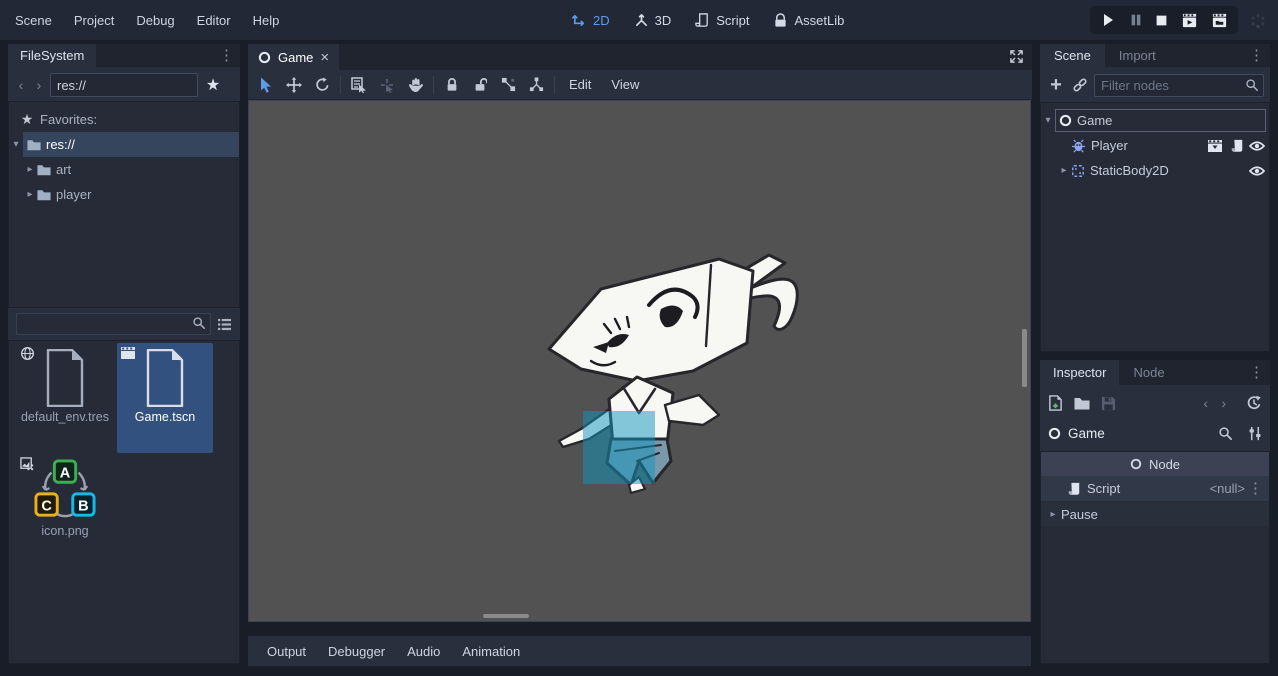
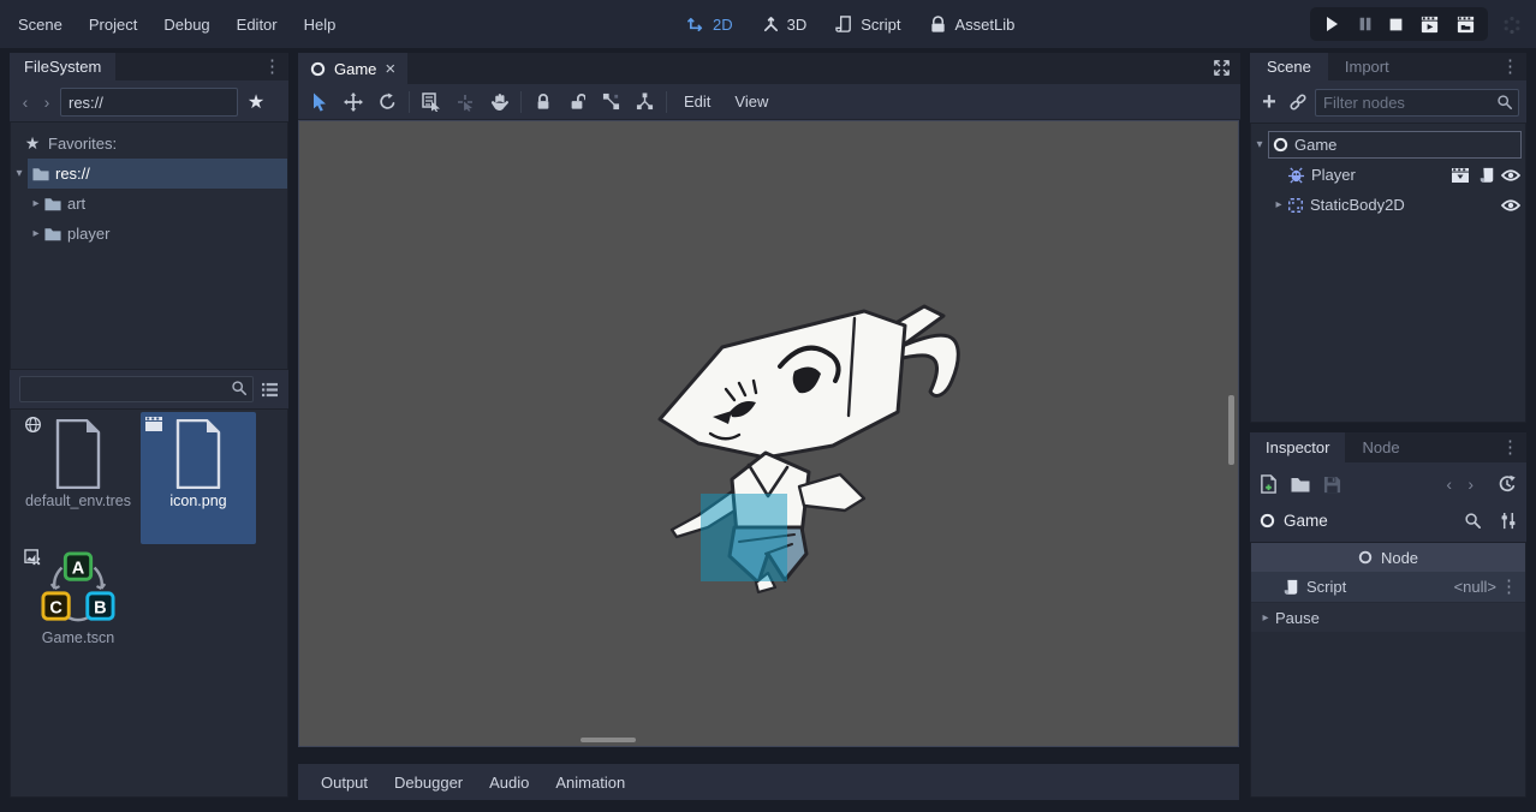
  Scene
  Project
  Debug
  Editor
  Help
  2D
  3D
  Script
  AssetLib
  FileSystem
  ⋮
  ‹
  ›
  res://
  ★
  ★
  Favorites:
  ▾
  res://
  ▸
  art
  ▸
  player
  default_env.tres
- Game.tscn
+ icon.png
  A
  C
  B
- icon.png
+ Game.tscn
  Game
  ×
  Edit
  View
  Output
  Debugger
  Audio
  Animation
  Scene
  Import
  ⋮
  +
  Filter nodes
  ▾
  Game
  Player
  ▸
  StaticBody2D
  Inspector
  Node
  ⋮
  ‹
  ›
  Game
  Node
  Script
  <null>
  ⋮
  ▸
  Pause
